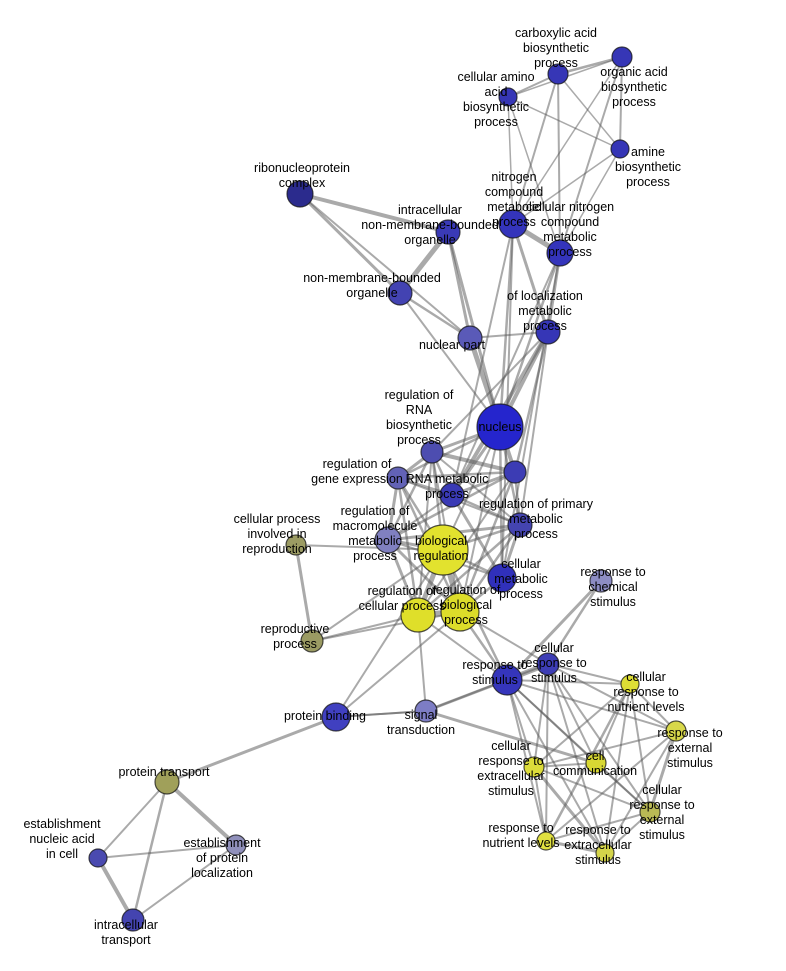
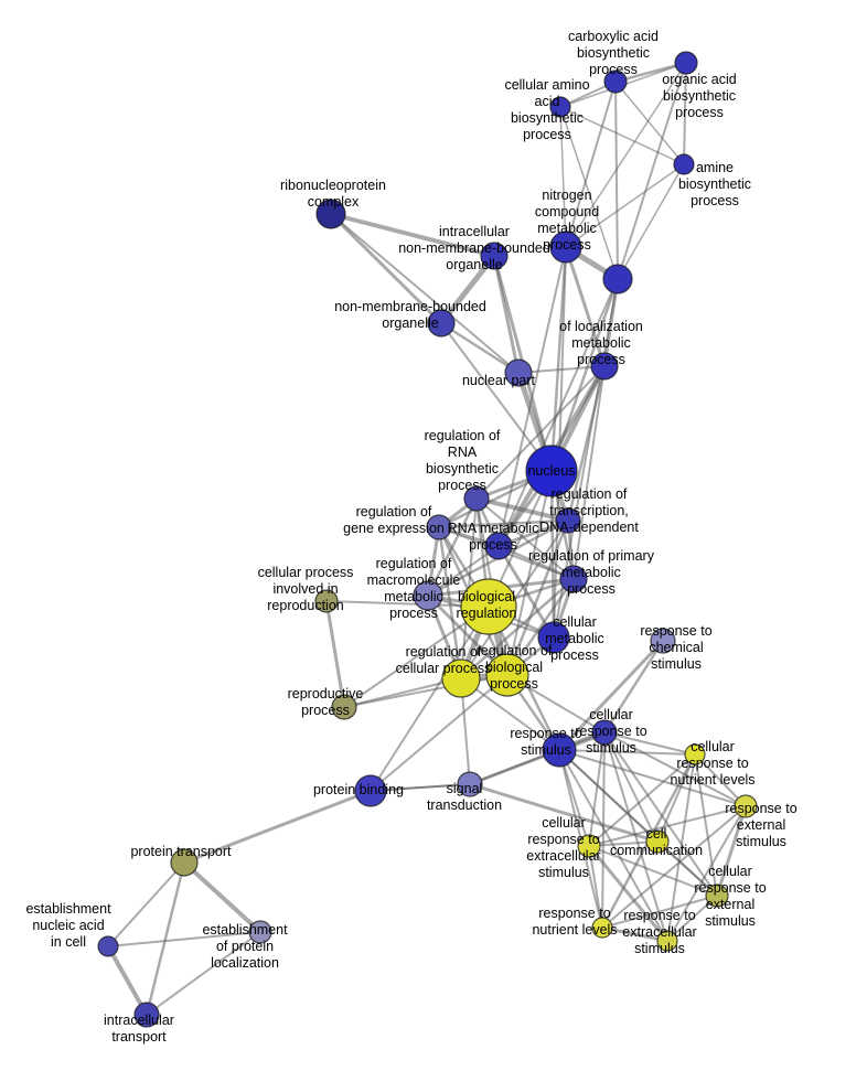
  carboxylic acid biosynthetic process
  organic acid biosynthetic process
  cellular amino acid biosynthetic process
  amine biosynthetic process
  nitrogen compound metabolic process
- cellular nitrogen compound metabolic process
  ribonucleoprotein complex
  intracellular non-membrane-bounded organelle
  non-membrane-bounded organelle
  of localization metabolic process
  nuclear part
  nucleus
  regulation of RNA biosynthetic process
+ regulation of transcription, DNA-dependent
  regulation of gene expression
  RNA metabolic process
  regulation of macromolecule metabolic process
  regulation of primary metabolic process
  cellular metabolic process
  biological regulation
  regulation of cellular process
  regulation of biological process
  cellular process involved in reproduction
  reproductive process
  response to chemical stimulus
  cellular response to stimulus
  response to stimulus
  cellular response to nutrient levels
  protein binding
  signal transduction
  response to external stimulus
  cellular response to extracellular stimulus
  cell communication
  cellular response to external stimulus
  protein transport
  establishment nucleic acid in cell
  establishment of protein localization
  intracellular transport
  response to nutrient levels
  response to extracellular stimulus
